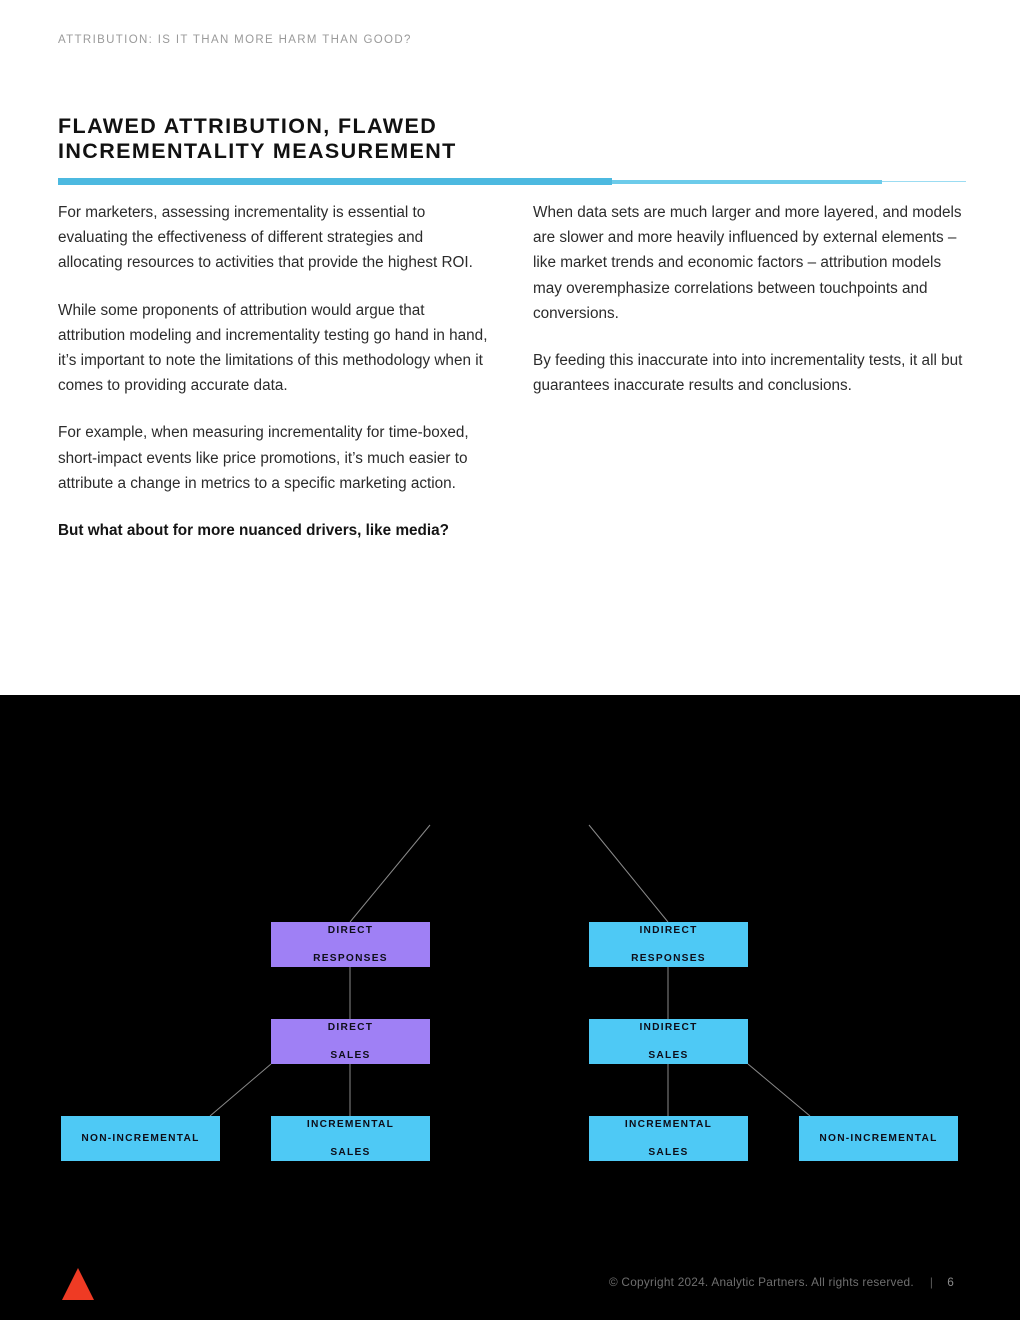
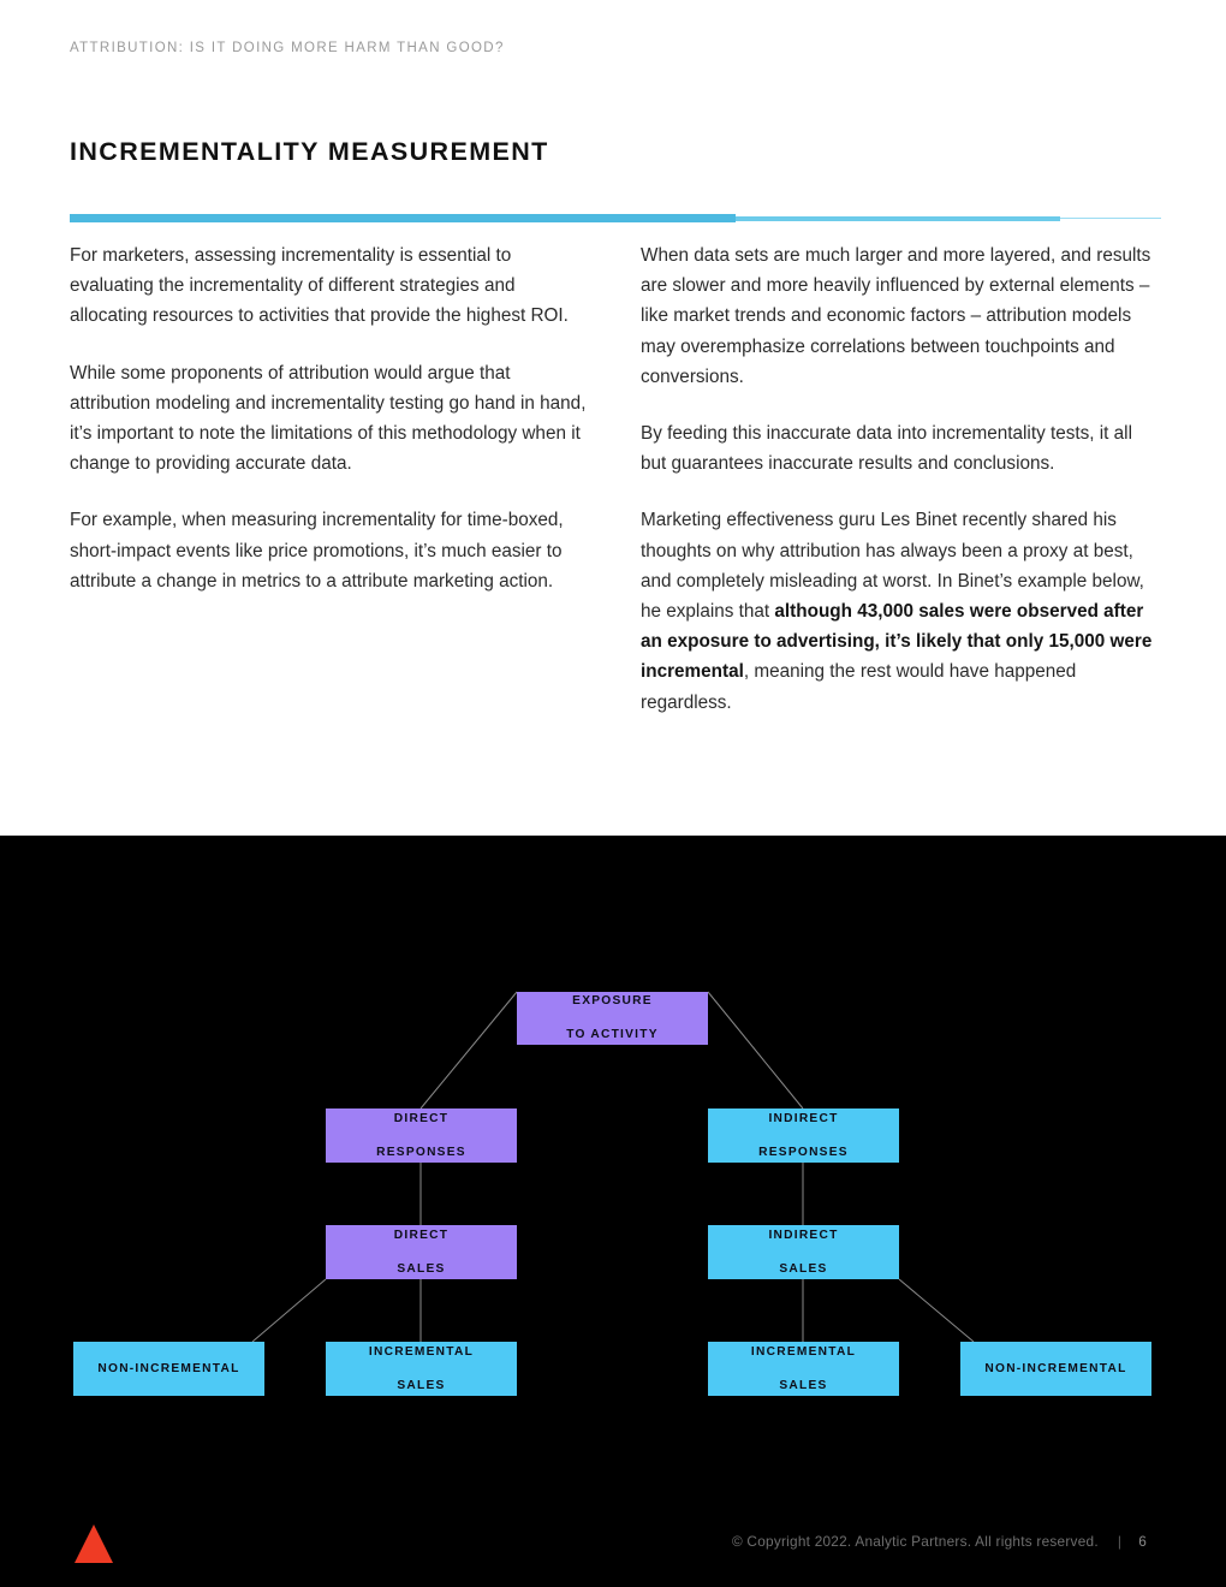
- ATTRIBUTION: IS IT THAN MORE HARM THAN GOOD?
+ ATTRIBUTION: IS IT DOING MORE HARM THAN GOOD?
- FLAWED ATTRIBUTION, FLAWED
  INCREMENTALITY MEASUREMENT
- For marketers, assessing incrementality is essential to evaluating the effectiveness of different strategies and allocating resources to activities that provide the highest ROI.
+ For marketers, assessing incrementality is essential to evaluating the incrementality of different strategies and allocating resources to activities that provide the highest ROI.
- While some proponents of attribution would argue that attribution modeling and incrementality testing go hand in hand, it’s important to note the limitations of this methodology when it comes to providing accurate data.
+ While some proponents of attribution would argue that attribution modeling and incrementality testing go hand in hand, it’s important to note the limitations of this methodology when it change to providing accurate data.
- For example, when measuring incrementality for time-boxed, short-impact events like price promotions, it’s much easier to attribute a change in metrics to a specific marketing action.
+ For example, when measuring incrementality for time-boxed, short-impact events like price promotions, it’s much easier to attribute a change in metrics to a attribute marketing action.
- But what about for more nuanced drivers, like media?
- When data sets are much larger and more layered, and models are slower and more heavily influenced by external elements – like market trends and economic factors – attribution models may overemphasize correlations between touchpoints and conversions.
+ When data sets are much larger and more layered, and results are slower and more heavily influenced by external elements – like market trends and economic factors – attribution models may overemphasize correlations between touchpoints and conversions.
- By feeding this inaccurate into into incrementality tests, it all but guarantees inaccurate results and conclusions.
+ By feeding this inaccurate data into incrementality tests, it all but guarantees inaccurate results and conclusions.
+ Marketing effectiveness guru Les Binet recently shared his thoughts on why attribution has always been a proxy at best, and completely misleading at worst. In Binet’s example below, he explains that although 43,000 sales were observed after an exposure to advertising, it’s likely that only 15,000 were incremental, meaning the rest would have happened regardless.
+ EXPOSURE
+ TO ACTIVITY
  DIRECT
  RESPONSES
  INDIRECT
  RESPONSES
  DIRECT
  SALES
  INDIRECT
  SALES
  NON-INCREMENTAL
  INCREMENTAL
  SALES
  INCREMENTAL
  SALES
  NON-INCREMENTAL
- © Copyright 2024. Analytic Partners. All rights reserved. | 6
+ © Copyright 2022. Analytic Partners. All rights reserved. | 6
